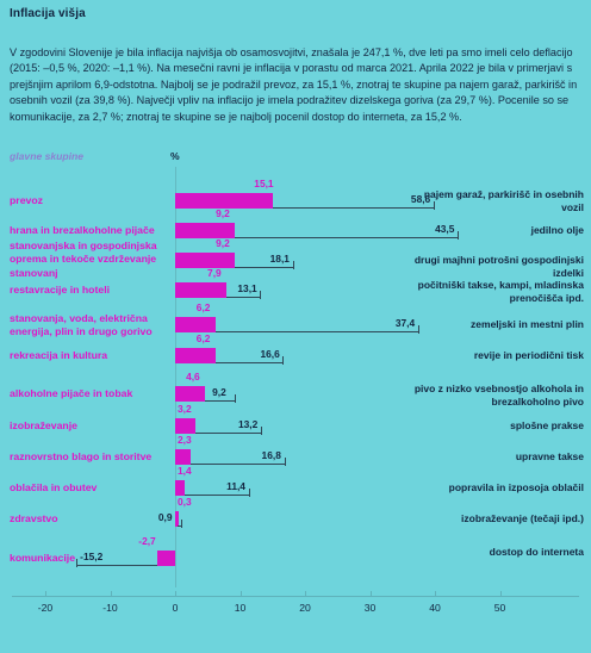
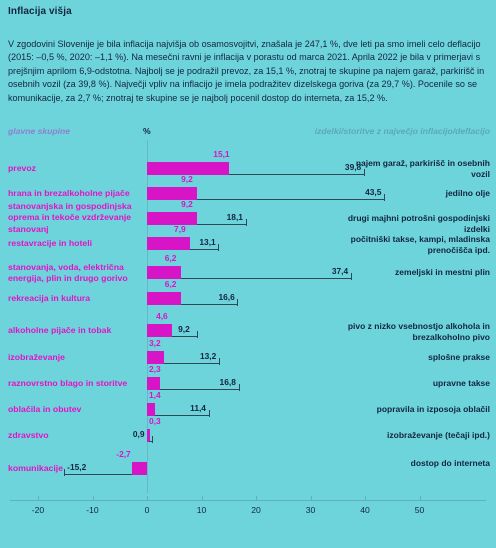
  Inflacija višja
  V zgodovini Slovenije je bila inflacija najvišja ob osamosvojitvi, znašala je 247,1 %, dve leti pa smo imeli celo deflacijo (2015: –0,5 %, 2020: –1,1 %). Na mesečni ravni je inflacija v porastu od marca 2021. Aprila 2022 je bila v primerjavi s prejšnjim aprilom 6,9-odstotna. Najbolj se je podražil prevoz, za 15,1 %, znotraj te skupine pa najem garaž, parkirišč in osebnih vozil (za 39,8 %). Največji vpliv na inflacijo je imela podražitev dizelskega goriva (za 29,7 %). Pocenile so se komunikacije, za 2,7 %; znotraj te skupine se je najbolj pocenil dostop do interneta, za 15,2 %.
  glavne skupine
  %
+ izdelki/storitve z največjo inflacijo/deflacijo
  15,1
- 58,6
+ 39,8
  prevoz
  najem garaž, parkirišč in osebnih vozil
  9,2
  43,5
  hrana in brezalkoholne pijače
  jedilno olje
  9,2
  18,1
  stanovanjska in gospodinjska oprema in tekoče vzdrževanje stanovanj
  drugi majhni potrošni gospodinjski izdelki
  7,9
  13,1
  restavracije in hoteli
  počitniški takse, kampi, mladinska prenočišča ipd.
  6,2
  37,4
  stanovanja, voda, električna energija, plin in drugo gorivo
  zemeljski in mestni plin
  6,2
  16,6
  rekreacija in kultura
- revije in periodični tisk
  4,6
  9,2
  alkoholne pijače in tobak
  pivo z nizko vsebnostjo alkohola in brezalkoholno pivo
  3,2
  13,2
  izobraževanje
  splošne prakse
  2,3
  16,8
  raznovrstno blago in storitve
  upravne takse
  1,4
  11,4
  oblačila in obutev
  popravila in izposoja oblačil
  0,3
  0,9
  zdravstvo
  izobraževanje (tečaji ipd.)
  -2,7
  -15,2
  komunikacije
  dostop do interneta
  -20
  -10
  0
  10
  20
  30
  40
  50
